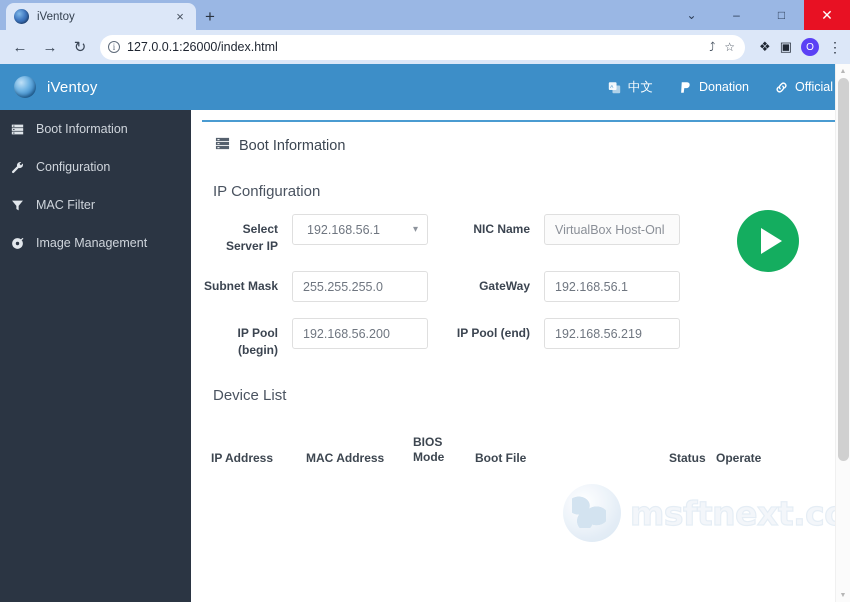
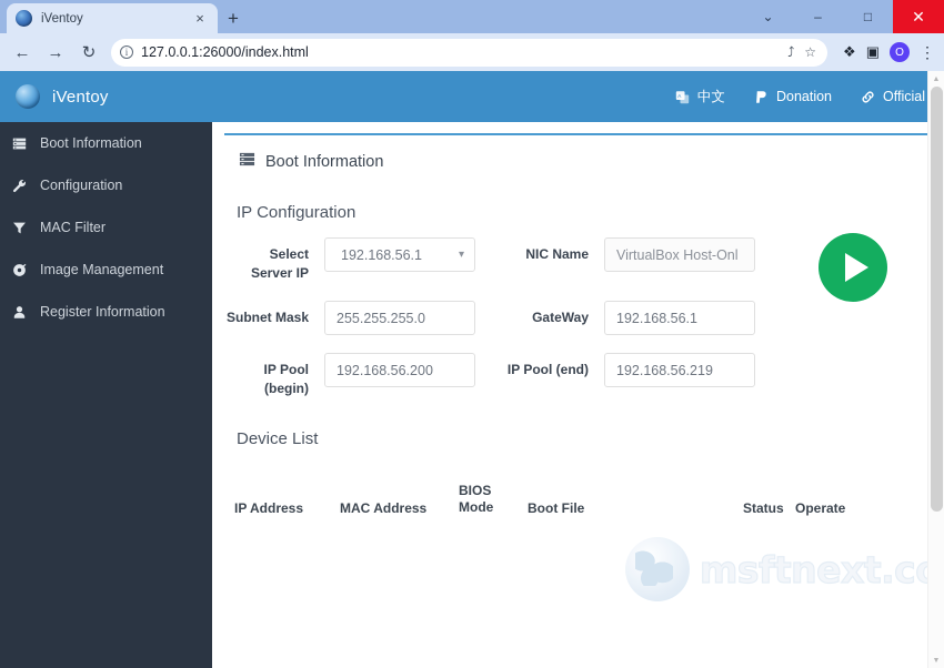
  iVentoy
  ×
  +
  ⌄
  –
  □
  ✕
  ←
  →
  ↻
  i
  127.0.0.1:26000/index.html
  ⤴
  ☆
  ❖
  ▣
  O
  ⋮
  iVentoy
  Boot Information
  Configuration
  MAC Filter
  Image Management
+ Register Information
  中文
  Donation
  Official
  Boot Information
  IP Configuration
  Select Server IP
  192.168.56.1
  ▾
  NIC Name
  VirtualBox Host-Onl
  Subnet Mask
  255.255.255.0
  GateWay
  192.168.56.1
  IP Pool (begin)
  192.168.56.200
  IP Pool (end)
  192.168.56.219
  Device List
  IP Address
  MAC Address
  BIOS
  Mode
  Boot File
  Status
  Operate
  msftnext.c
